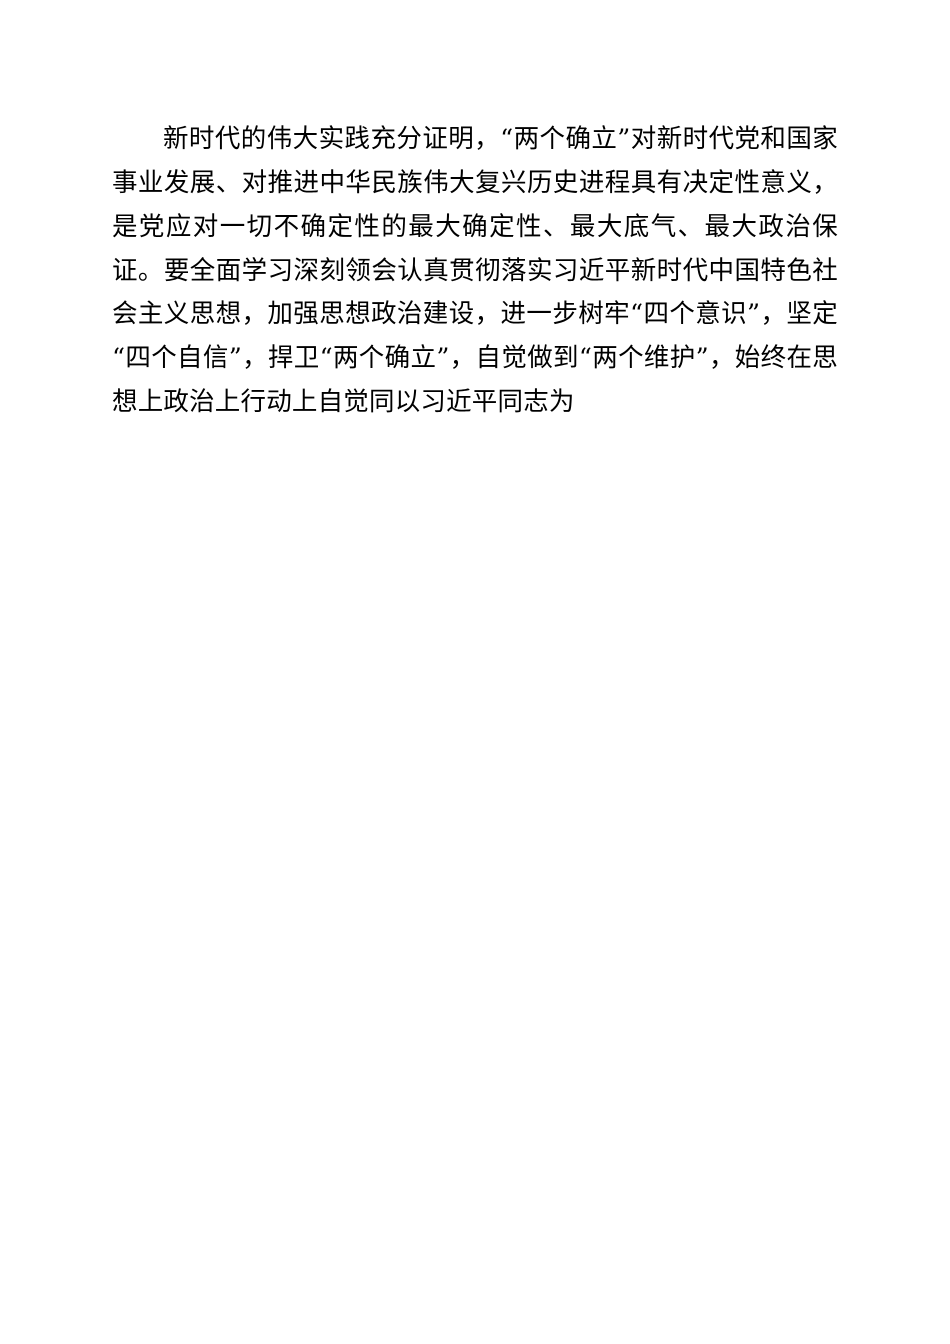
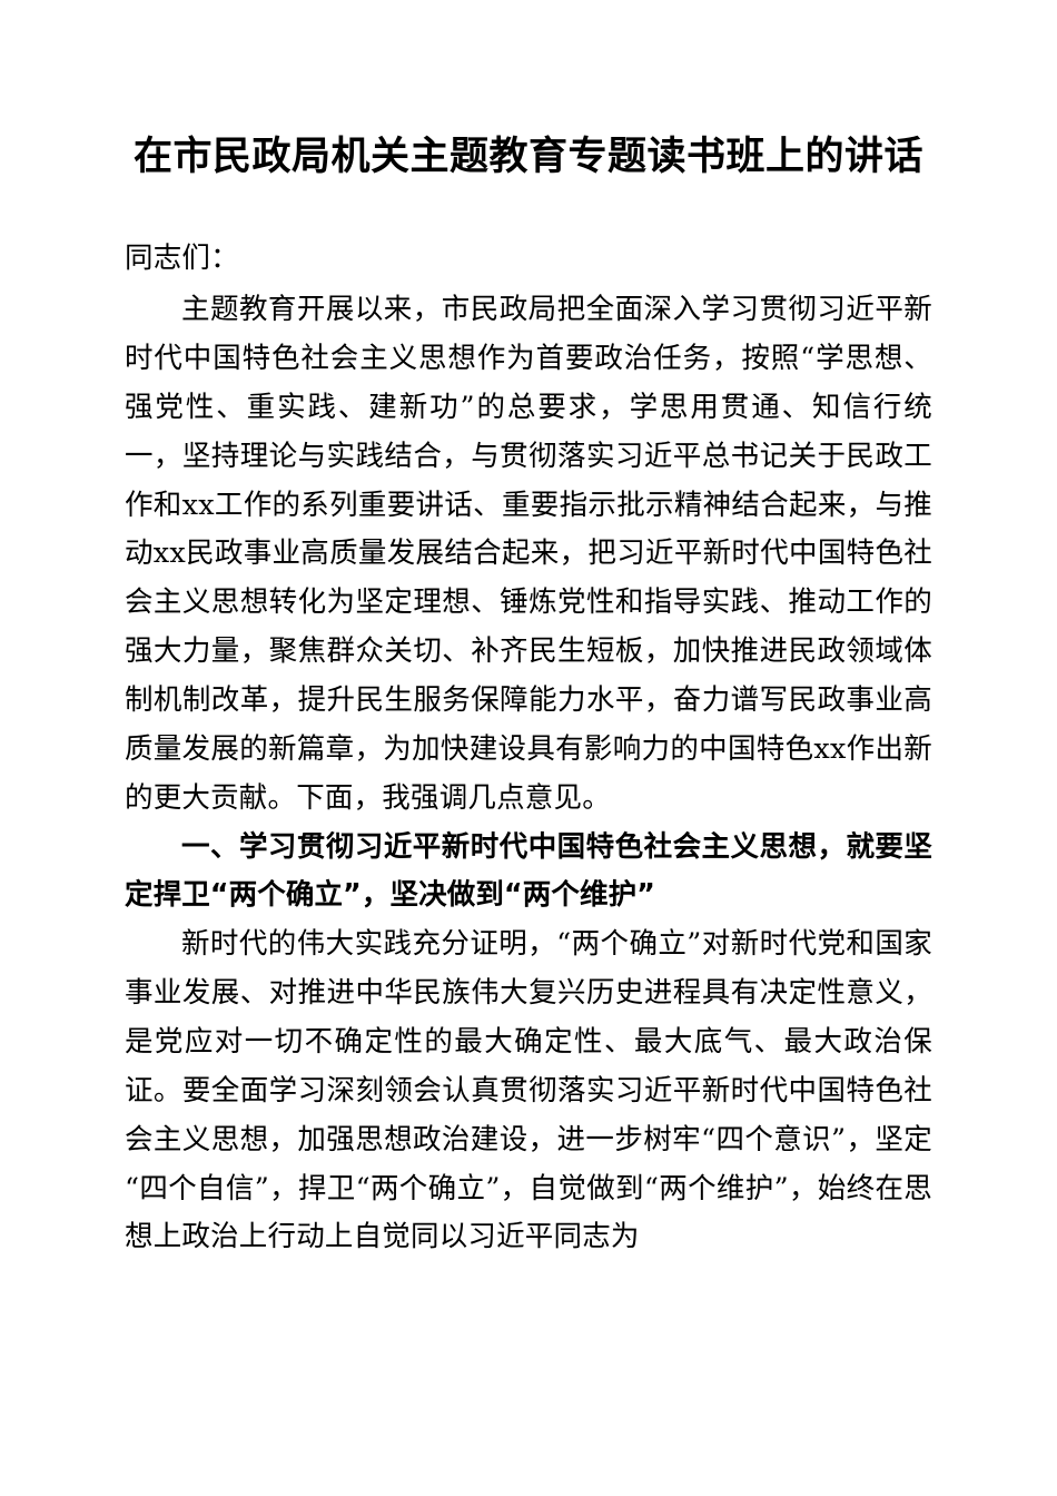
+ 在市民政局机关主题教育专题读书班上的讲话
+ 同志们：
+ 主题教育开展以来，市民政局把全面深入学习贯彻习近平新时代中国特色社会主义思想作为首要政治任务，按照“学思想、强党性、重实践、建新功”的总要求，学思用贯通、知信行统一，坚持理论与实践结合，与贯彻落实习近平总书记关于民政工作和xx工作的系列重要讲话、重要指示批示精神结合起来，与推动xx民政事业高质量发展结合起来，把习近平新时代中国特色社会主义思想转化为坚定理想、锤炼党性和指导实践、推动工作的强大力量，聚焦群众关切、补齐民生短板，加快推进民政领域体制机制改革，提升民生服务保障能力水平，奋力谱写民政事业高质量发展的新篇章，为加快建设具有影响力的中国特色xx作出新的更大贡献。下面，我强调几点意见。
+ 一、学习贯彻习近平新时代中国特色社会主义思想，就要坚定捍卫“两个确立”，坚决做到“两个维护”
  新时代的伟大实践充分证明，“两个确立”对新时代党和国家事业发展、对推进中华民族伟大复兴历史进程具有决定性意义，是党应对一切不确定性的最大确定性、最大底气、最大政治保证。要全面学习深刻领会认真贯彻落实习近平新时代中国特色社会主义思想，加强思想政治建设，进一步树牢“四个意识”，坚定“四个自信”，捍卫“两个确立”，自觉做到“两个维护”，始终在思想上政治上行动上自觉同以习近平同志为
